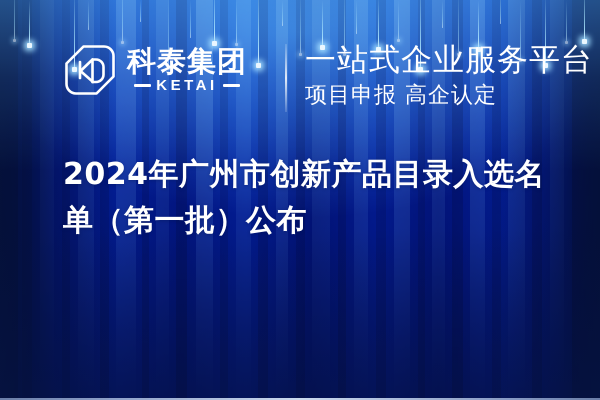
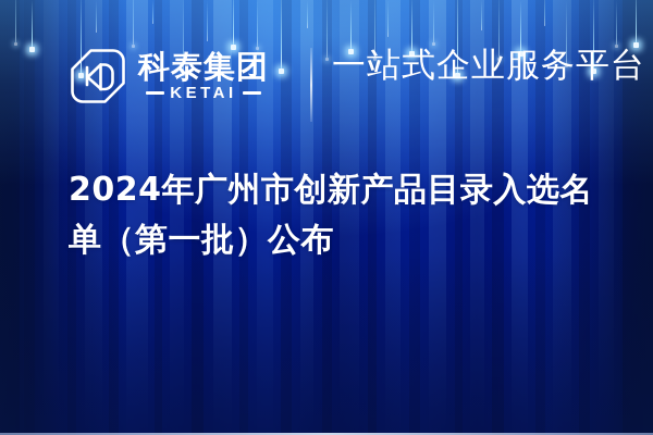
  科泰集团
  KETAI
  一站式企业服务平台
- 项目申报 高企认定
  2024年广州市创新产品目录入选名单（第一批）公布
